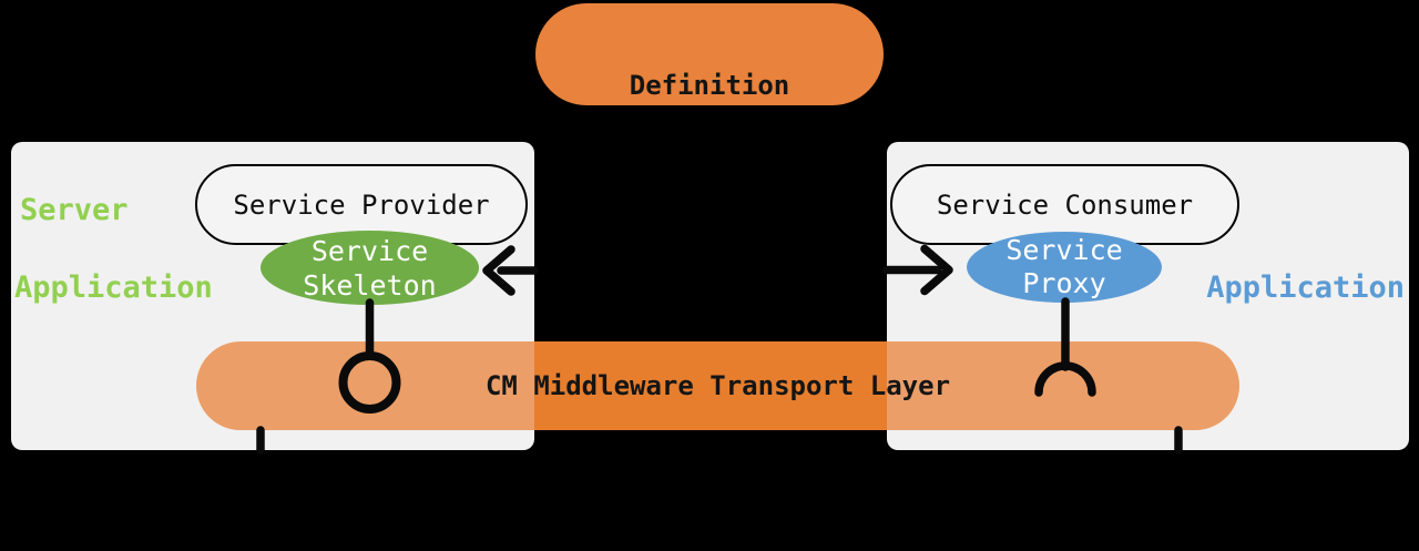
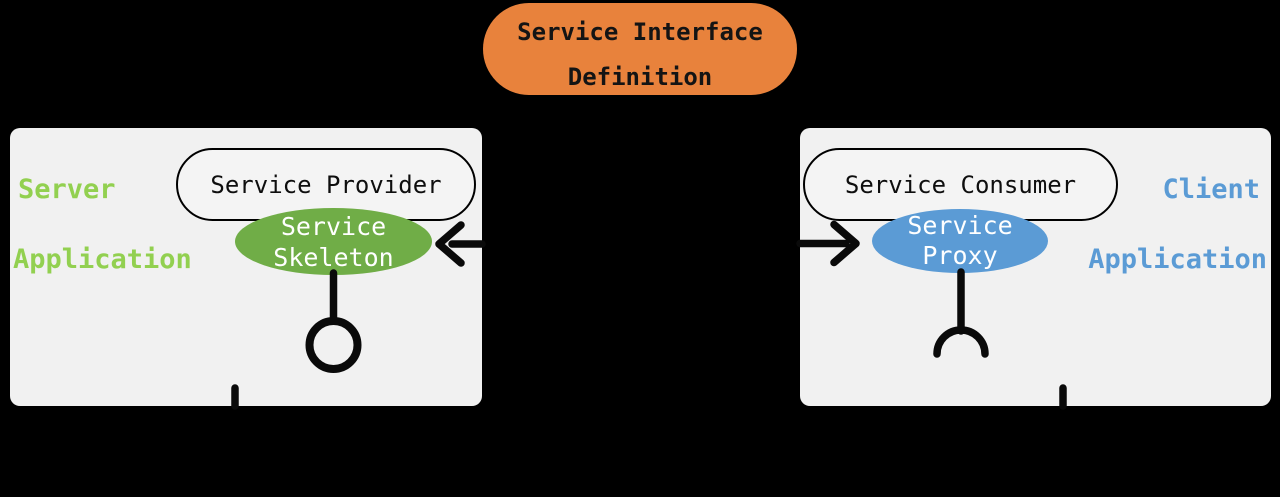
+ Service Interface
  Definition
  Server
  Application
  Service Provider
  Service
  Skeleton
+ Client
  Application
  Service Consumer
  Service
  Proxy
- CM Middleware Transport Layer
